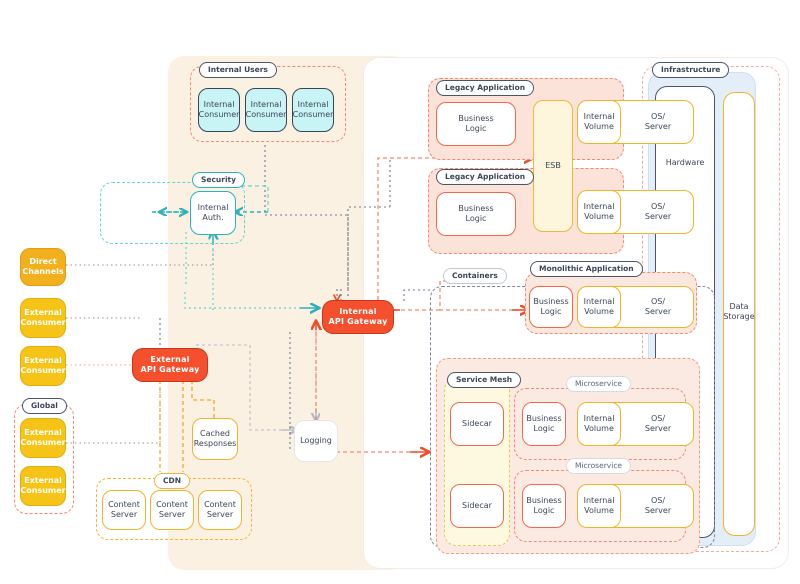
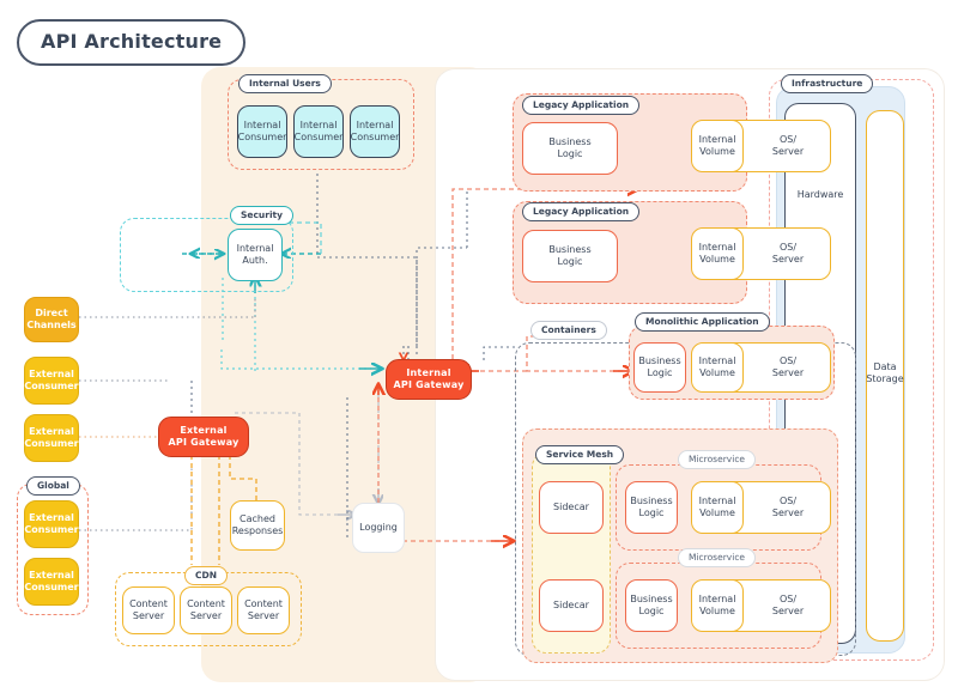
+ API Architecture
  Internal Users
  Internal
  Consumer
  Internal
  Consumer
  Internal
  Consumer
  Security
  Internal
  Auth.
  Direct
  Channels
  External
  Consumer
  External
  Consumer
  Global
  External
  Consumer
  External
  Consumer
  External
  API Gateway
  Internal
  API Gateway
  Cached
  Responses
  Logging
  CDN
  Content
  Server
  Content
  Server
  Content
  Server
  Infrastructure
  Hardware
  Data
  Storage
  Legacy Application
  Business
  Logic
- ESB
  Internal
  Volume
  OS/
  Server
  Legacy Application
  Business
  Logic
  Internal
  Volume
  OS/
  Server
  Containers
  Monolithic Application
  Business
  Logic
  Internal
  Volume
  OS/
  Server
  Service Mesh
  Sidecar
  Sidecar
  Microservice
  Business
  Logic
  Internal
  Volume
  OS/
  Server
  Microservice
  Business
  Logic
  Internal
  Volume
  OS/
  Server
